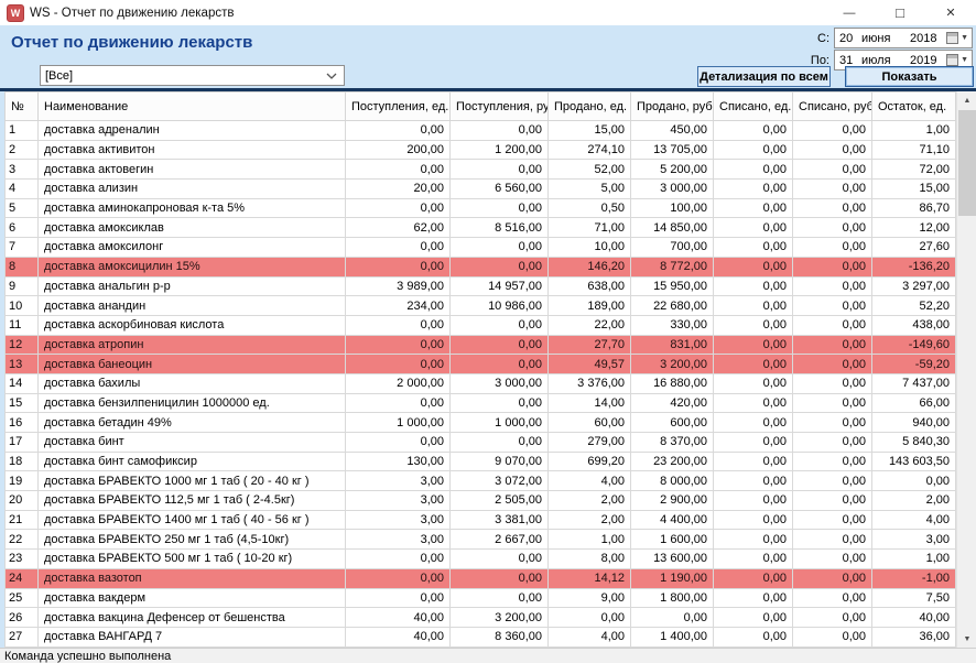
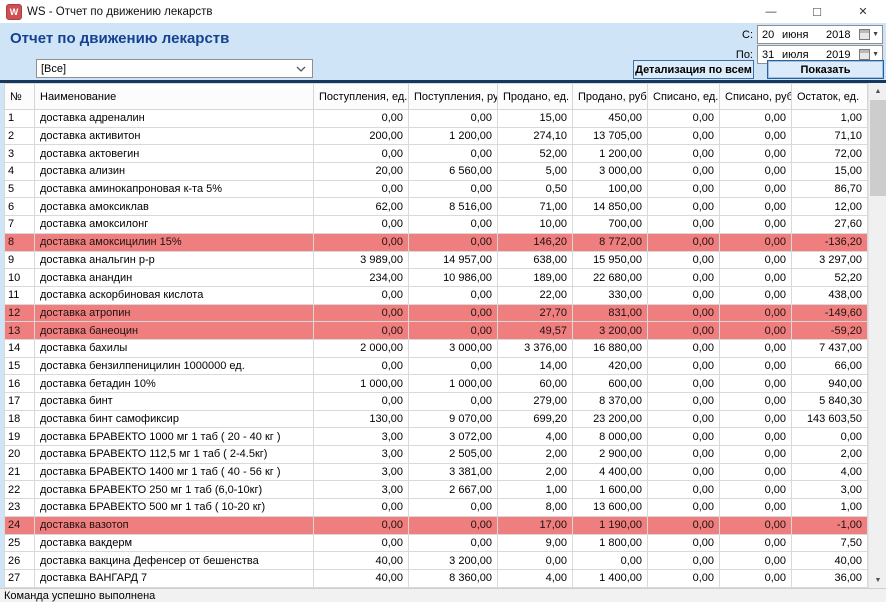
  W
  WS - Отчет по движению лекарств
  —
  □
  ✕
  Отчет по движению лекарств
  С:
  20
  июня
  2018
  По:
  31
  июля
  2019
  [Все]
  Детализация по всем
  Показать
  №	Наименование	Поступления, ед.	Поступления, ру	Продано, ед.	Продано, руб	Списано, ед.	Списано, руб	Остаток, ед.
  1	доставка адреналин	0,00	0,00	15,00	450,00	0,00	0,00	1,00
  2	доставка активитон	200,00	1 200,00	274,10	13 705,00	0,00	0,00	71,10
- 3	доставка актовегин	0,00	0,00	52,00	5 200,00	0,00	0,00	72,00
+ 3	доставка актовегин	0,00	0,00	52,00	1 200,00	0,00	0,00	72,00
  4	доставка ализин	20,00	6 560,00	5,00	3 000,00	0,00	0,00	15,00
  5	доставка аминокапроновая к-та 5%	0,00	0,00	0,50	100,00	0,00	0,00	86,70
  6	доставка амоксиклав	62,00	8 516,00	71,00	14 850,00	0,00	0,00	12,00
  7	доставка амоксилонг	0,00	0,00	10,00	700,00	0,00	0,00	27,60
  8	доставка амоксицилин 15%	0,00	0,00	146,20	8 772,00	0,00	0,00	-136,20
  9	доставка анальгин р-р	3 989,00	14 957,00	638,00	15 950,00	0,00	0,00	3 297,00
  10	доставка анандин	234,00	10 986,00	189,00	22 680,00	0,00	0,00	52,20
  11	доставка аскорбиновая кислота	0,00	0,00	22,00	330,00	0,00	0,00	438,00
  12	доставка атропин	0,00	0,00	27,70	831,00	0,00	0,00	-149,60
  13	доставка банеоцин	0,00	0,00	49,57	3 200,00	0,00	0,00	-59,20
  14	доставка бахилы	2 000,00	3 000,00	3 376,00	16 880,00	0,00	0,00	7 437,00
  15	доставка бензилпеницилин 1000000 ед.	0,00	0,00	14,00	420,00	0,00	0,00	66,00
- 16	доставка бетадин 49%	1 000,00	1 000,00	60,00	600,00	0,00	0,00	940,00
+ 16	доставка бетадин 10%	1 000,00	1 000,00	60,00	600,00	0,00	0,00	940,00
  17	доставка бинт	0,00	0,00	279,00	8 370,00	0,00	0,00	5 840,30
  18	доставка бинт самофиксир	130,00	9 070,00	699,20	23 200,00	0,00	0,00	143 603,50
  19	доставка БРАВЕКТО 1000 мг 1 таб ( 20 - 40 кг )	3,00	3 072,00	4,00	8 000,00	0,00	0,00	0,00
  20	доставка БРАВЕКТО 112,5 мг 1 таб ( 2-4.5кг)	3,00	2 505,00	2,00	2 900,00	0,00	0,00	2,00
  21	доставка БРАВЕКТО 1400 мг 1 таб ( 40 - 56 кг )	3,00	3 381,00	2,00	4 400,00	0,00	0,00	4,00
- 22	доставка БРАВЕКТО 250 мг 1 таб (4,5-10кг)	3,00	2 667,00	1,00	1 600,00	0,00	0,00	3,00
+ 22	доставка БРАВЕКТО 250 мг 1 таб (6,0-10кг)	3,00	2 667,00	1,00	1 600,00	0,00	0,00	3,00
  23	доставка БРАВЕКТО 500 мг 1 таб ( 10-20 кг)	0,00	0,00	8,00	13 600,00	0,00	0,00	1,00
- 24	доставка вазотоп	0,00	0,00	14,12	1 190,00	0,00	0,00	-1,00
+ 24	доставка вазотоп	0,00	0,00	17,00	1 190,00	0,00	0,00	-1,00
  25	доставка вакдерм	0,00	0,00	9,00	1 800,00	0,00	0,00	7,50
  26	доставка вакцина Дефенсер от бешенства	40,00	3 200,00	0,00	0,00	0,00	0,00	40,00
  27	доставка ВАНГАРД 7	40,00	8 360,00	4,00	1 400,00	0,00	0,00	36,00
  Команда успешно выполнена
